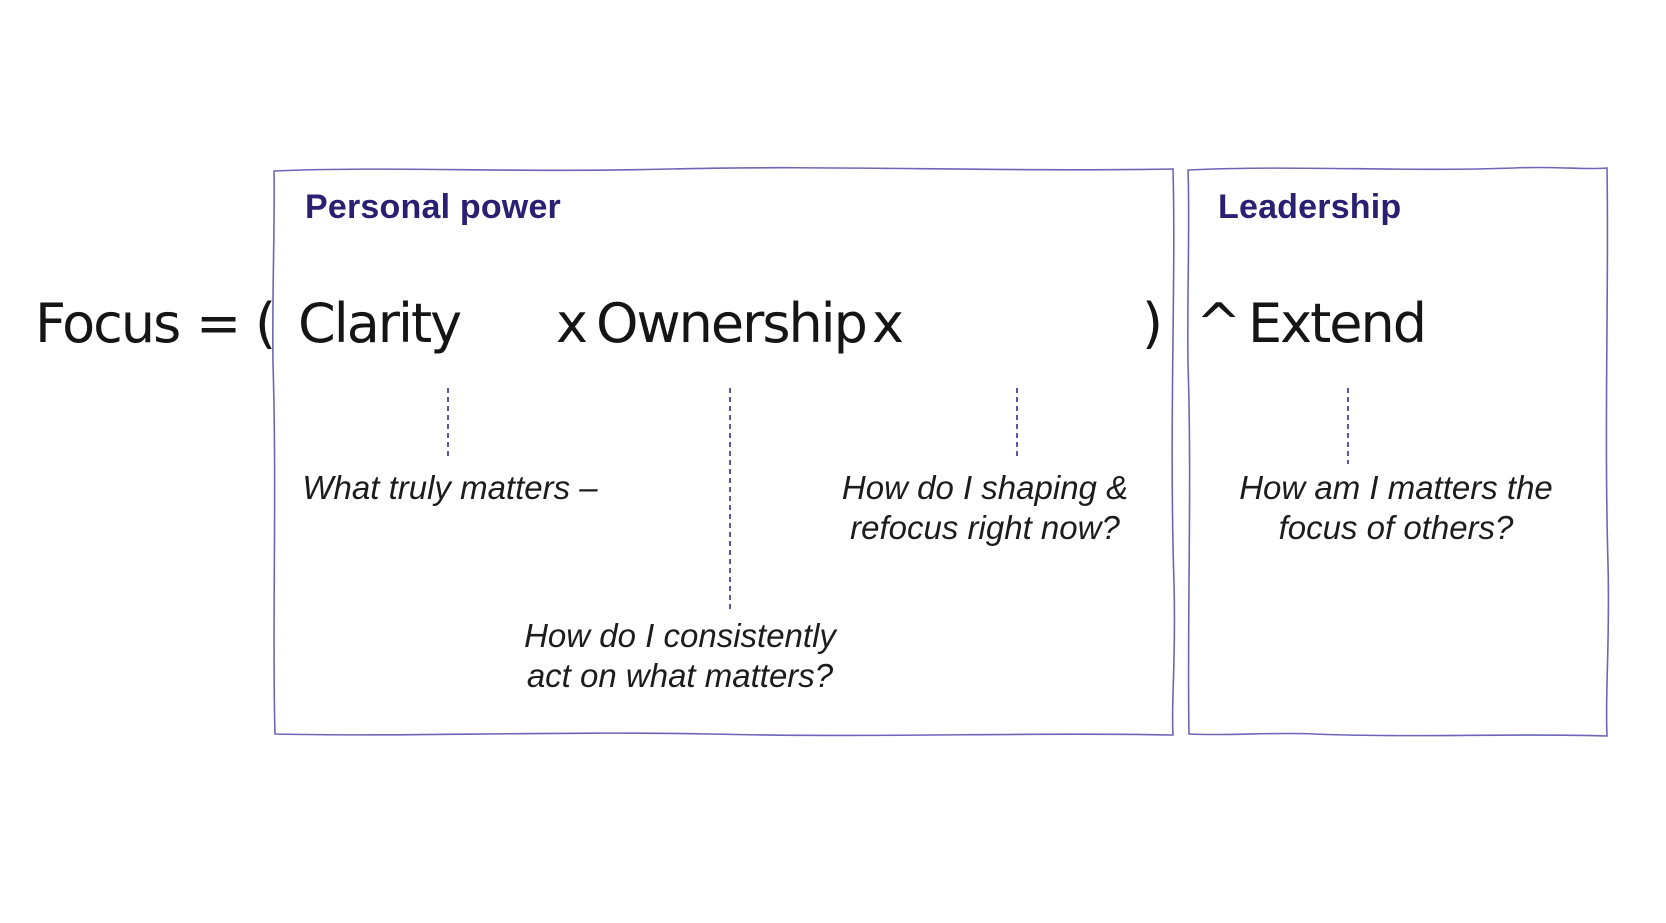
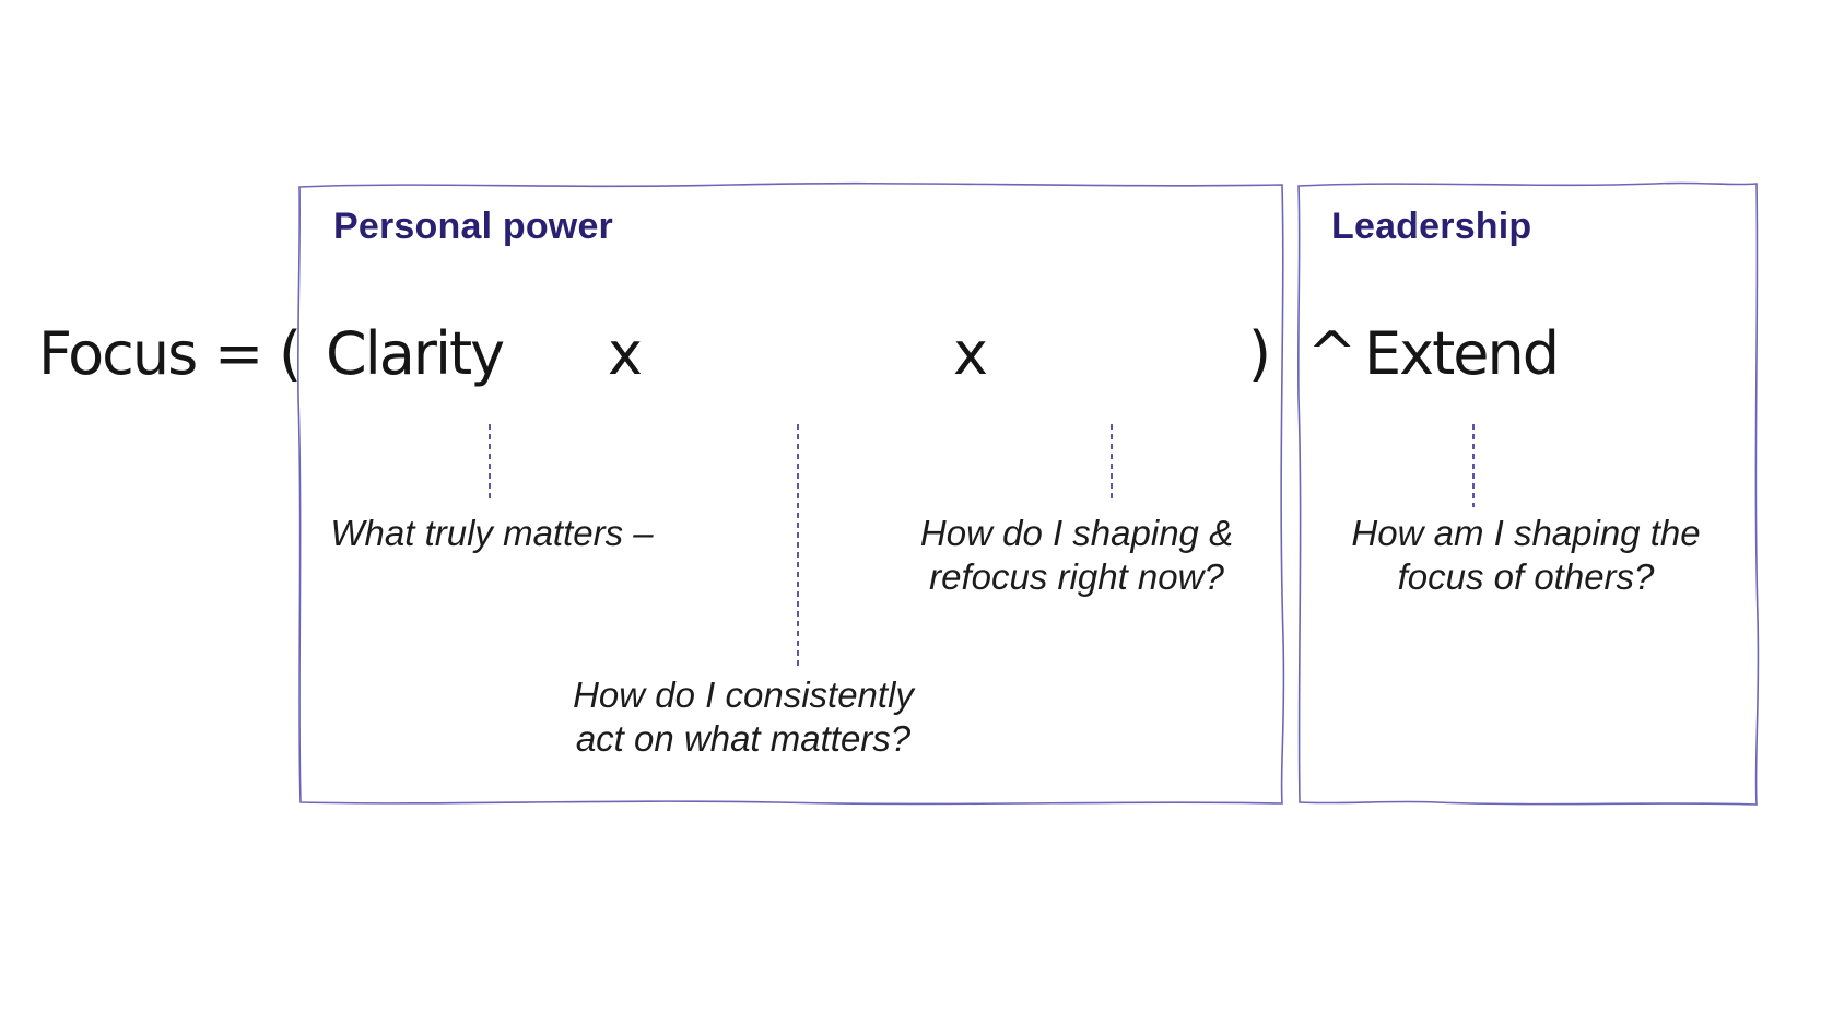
  Personal power
  Leadership
  Focus
  =
  (
  Clarity
  x
- Ownership
  x
  )
  ^
  Extend
  What truly matters –
  How do I shaping &
  refocus right now?
- How am I matters the
+ How am I shaping the
  focus of others?
  How do I consistently
  act on what matters?
